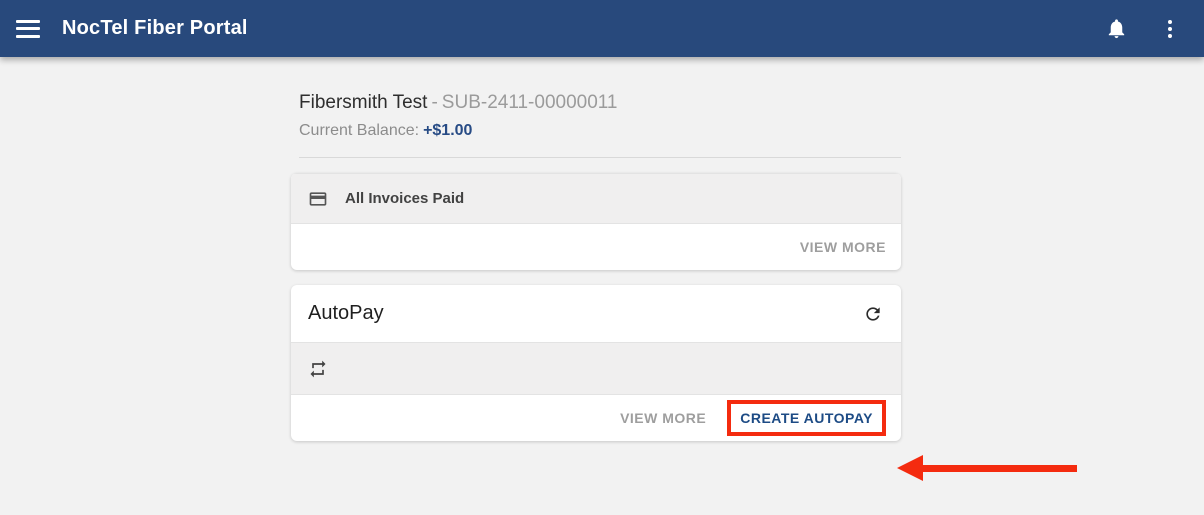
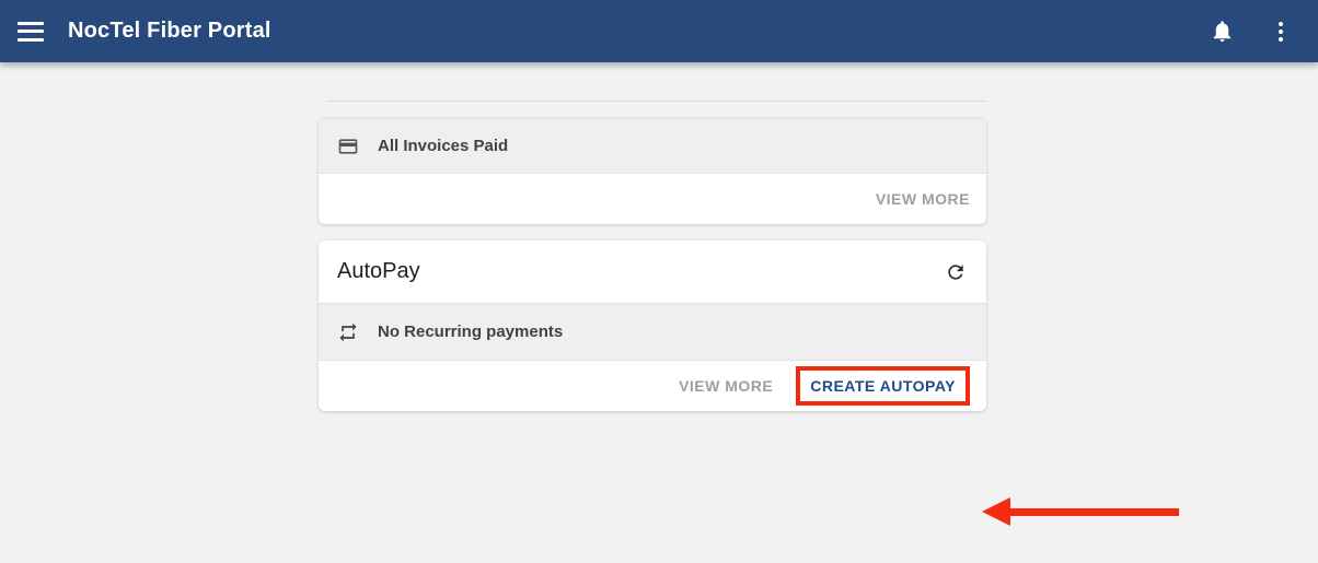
  NocTel Fiber Portal
- Fibersmith Test - SUB-2411-00000011
- Current Balance: +$1.00
  All Invoices Paid
  VIEW MORE
  AutoPay
+ No Recurring payments
  VIEW MORE
  CREATE AUTOPAY
